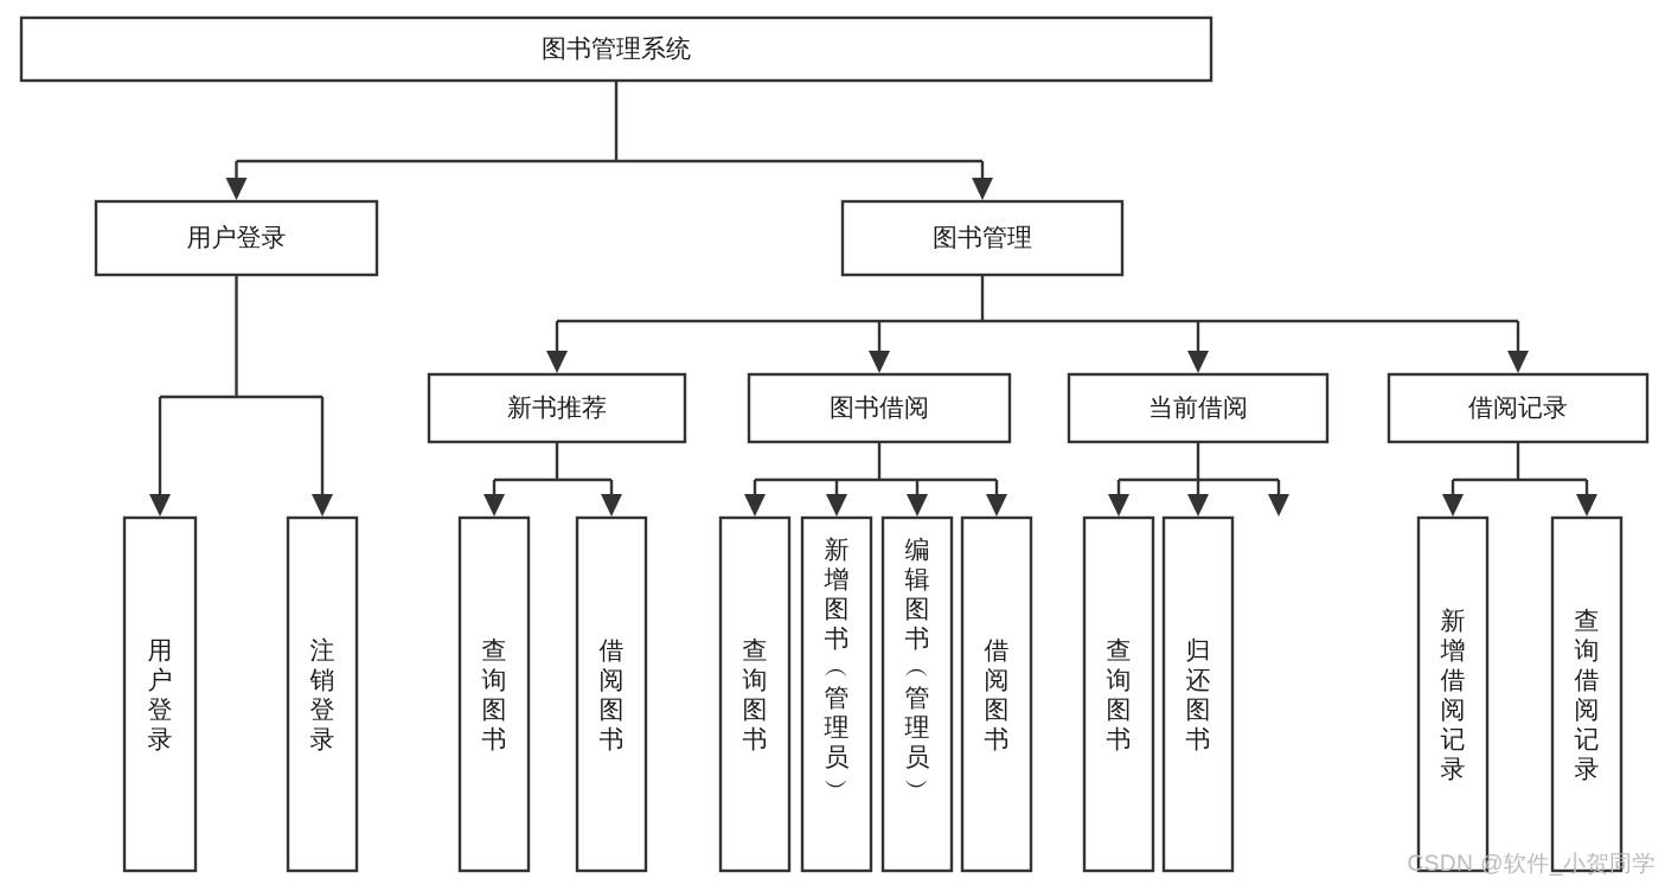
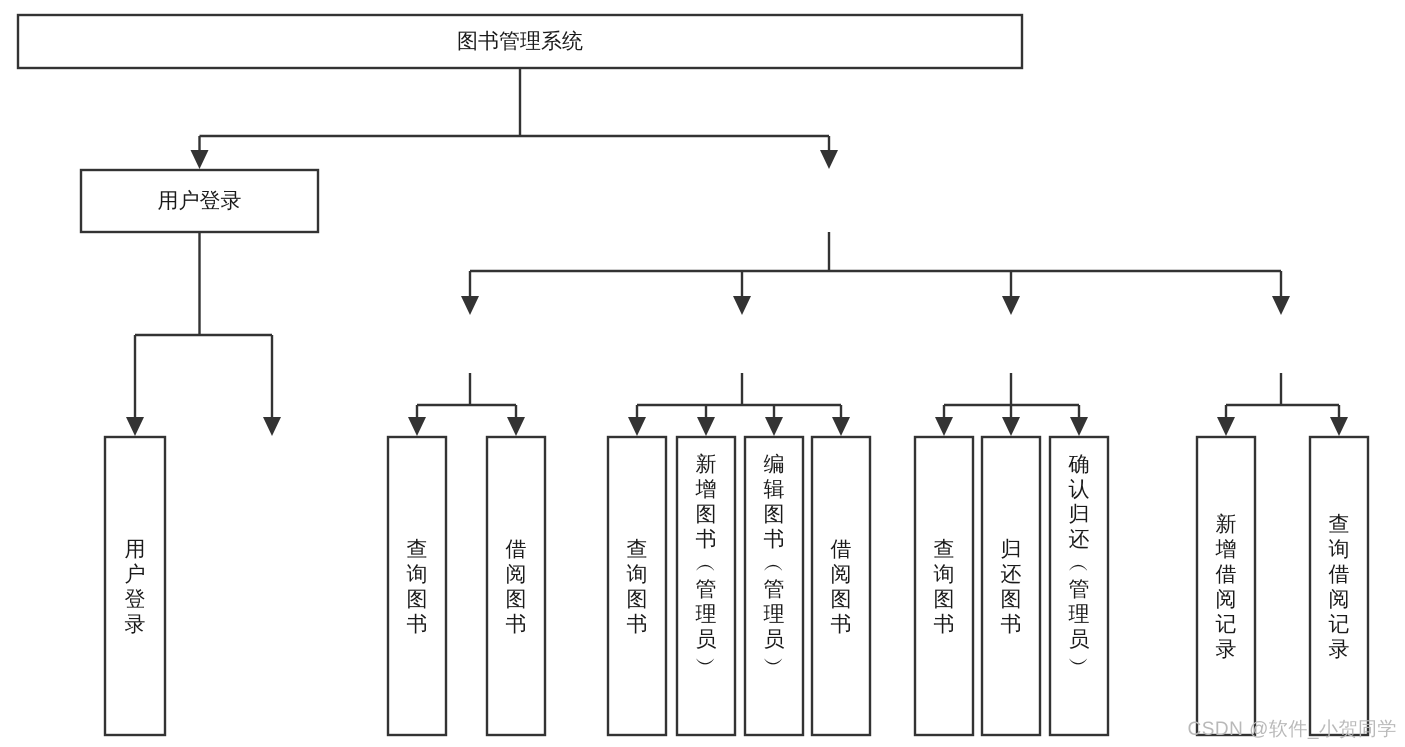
  图书管理系统
  用户登录
- 图书管理
- 新书推荐
- 图书借阅
- 当前借阅
- 借阅记录
  用户登录
- 注销登录
  查询图书
  借阅图书
  查询图书
  新增图书 ︵ 管理员 ︶
  编辑图书 ︵ 管理员 ︶
  借阅图书
  查询图书
  归还图书
+ 确认归还 ︵ 管理员 ︶
  新增借阅记录
  查询借阅记录
  CSDN @软件_小贺同学
